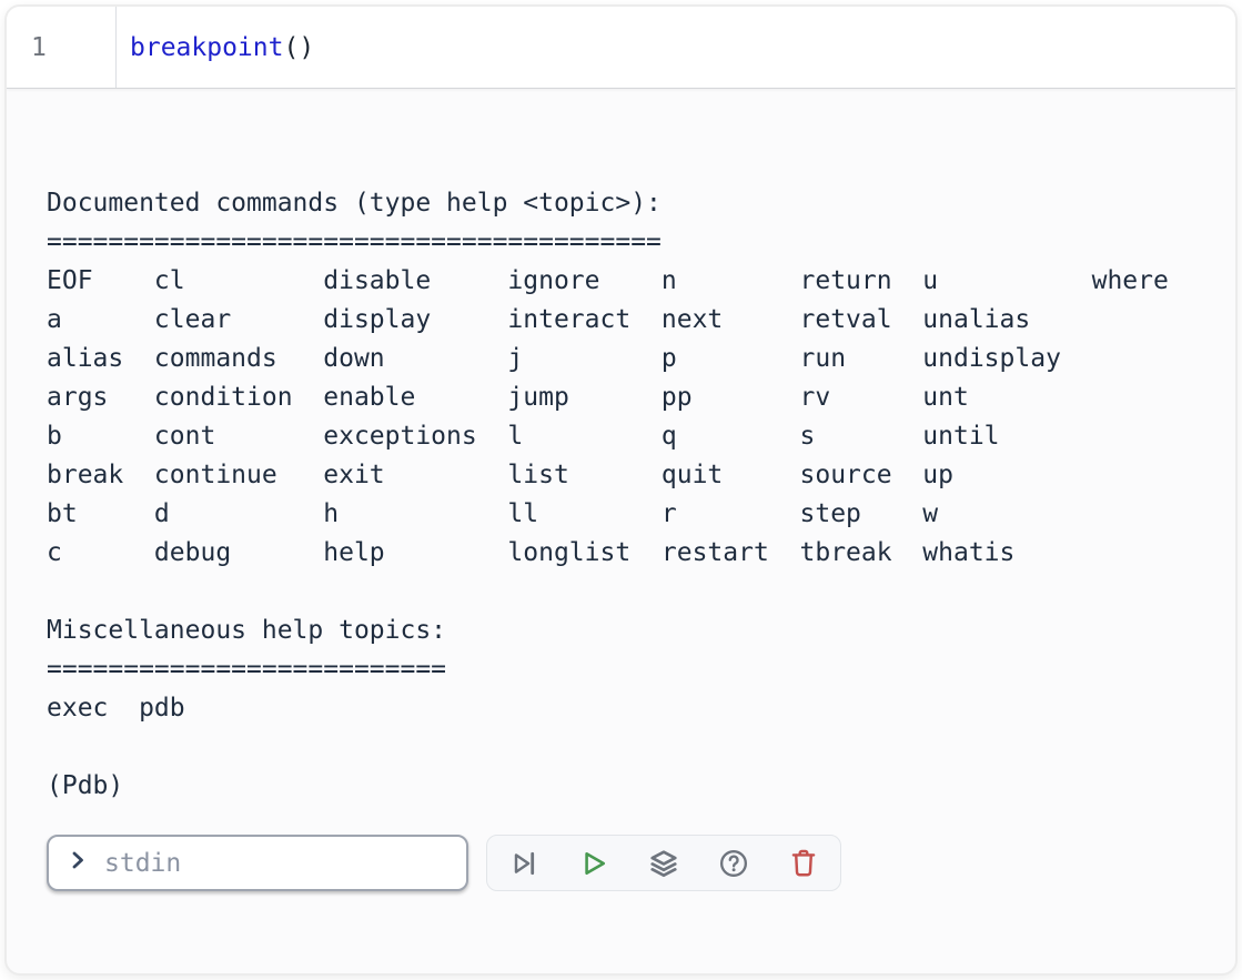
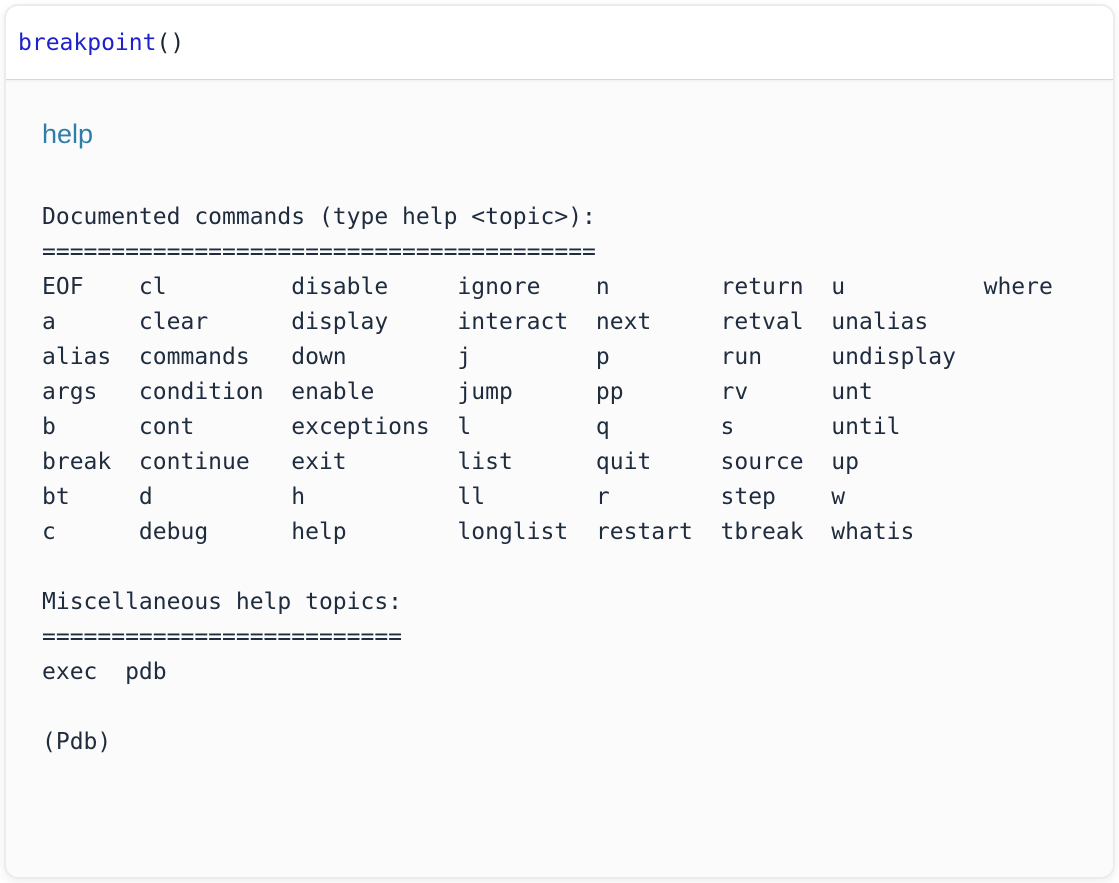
- 1
  breakpoint
  ()
+ help
  Documented commands (type help <topic>):
  ========================================
  EOF cl disable ignore n return u where
  a clear display interact next retval unalias
  alias commands down j p run undisplay
  args condition enable jump pp rv unt
  b cont exceptions l q s until
  break continue exit list quit source up
  bt d h ll r step w
  c debug help longlist restart tbreak whatis
  Miscellaneous help topics:
  ==========================
  exec pdb
  (Pdb)
- stdin
